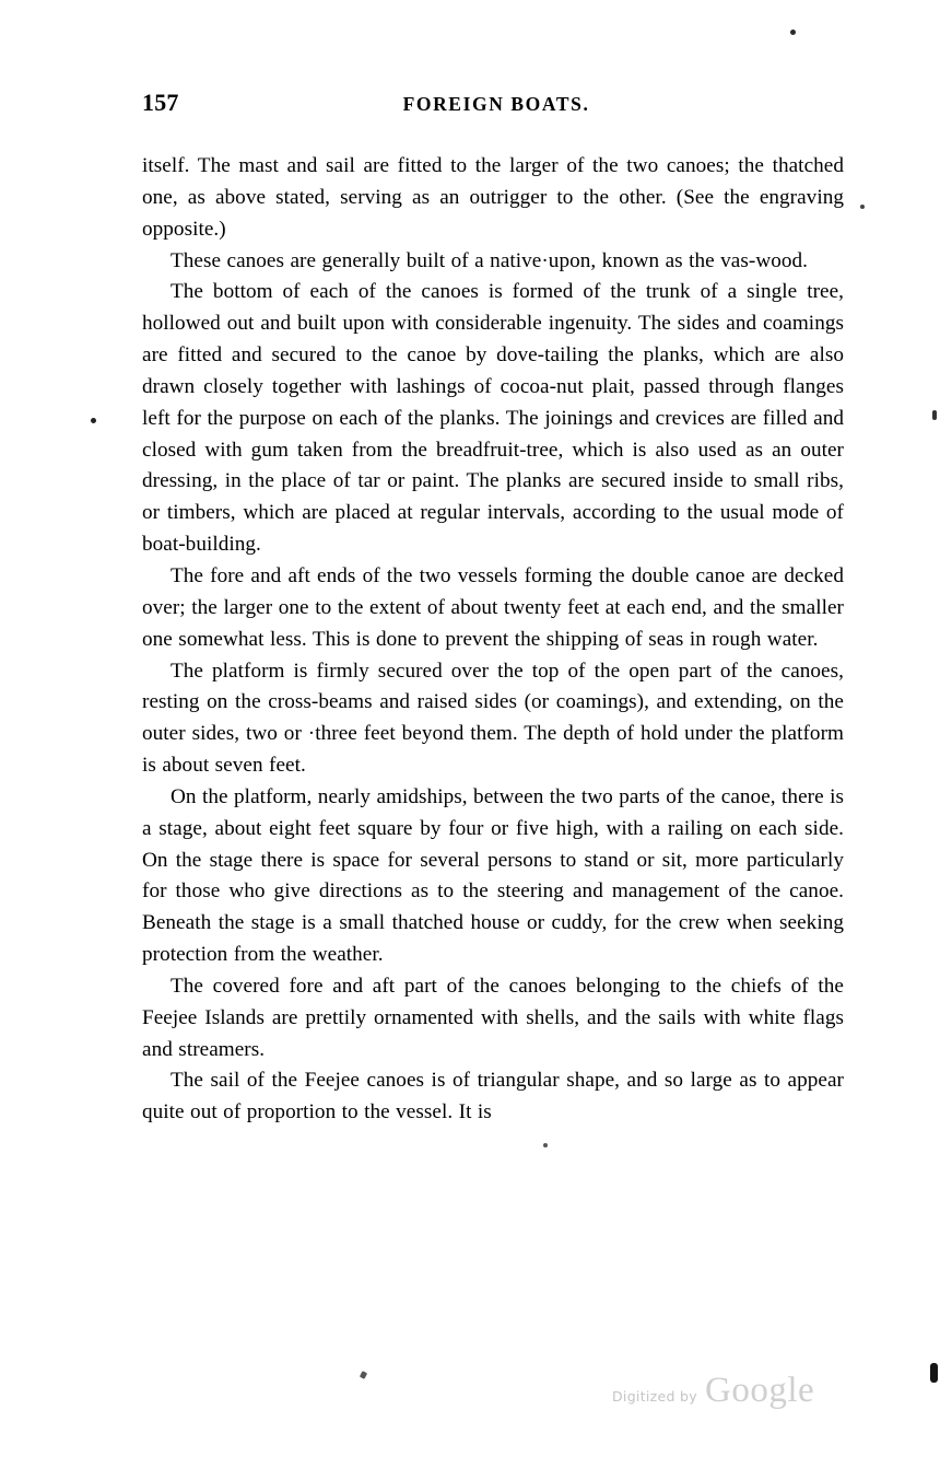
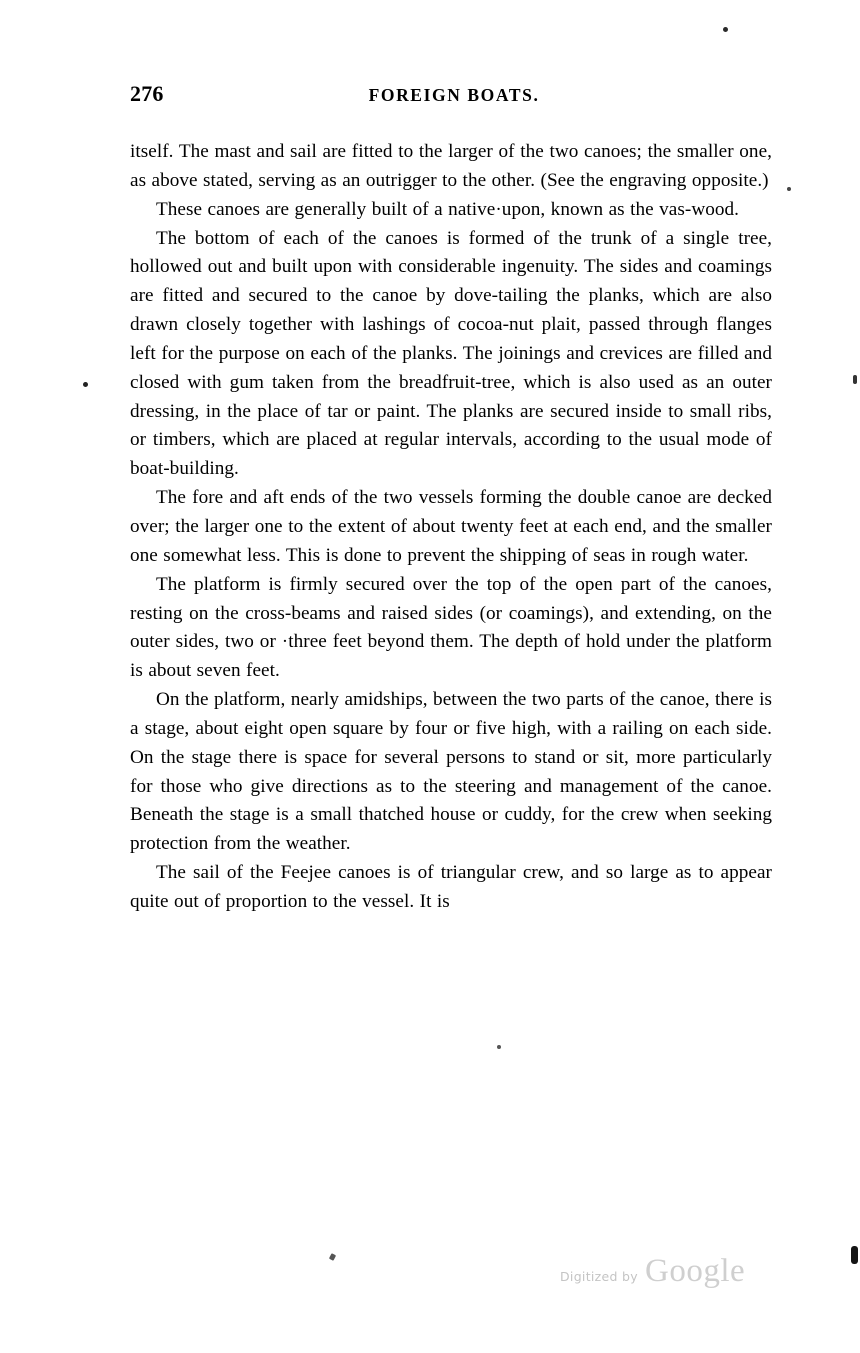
- 157
+ 276
  FOREIGN BOATS.
- itself. The mast and sail are fitted to the larger of the two canoes; the thatched one, as above stated, serving as an outrigger to the other. (See the engraving opposite.)
+ itself. The mast and sail are fitted to the larger of the two canoes; the smaller one, as above stated, serving as an outrigger to the other. (See the engraving opposite.)
  These canoes are generally built of a native·upon, known as the vas-wood.
  The bottom of each of the canoes is formed of the trunk of a single tree, hollowed out and built upon with considerable ingenuity. The sides and coamings are fitted and secured to the canoe by dove-tailing the planks, which are also drawn closely together with lashings of cocoa-nut plait, passed through flanges left for the purpose on each of the planks. The joinings and crevices are filled and closed with gum taken from the breadfruit-tree, which is also used as an outer dressing, in the place of tar or paint. The planks are secured inside to small ribs, or timbers, which are placed at regular intervals, according to the usual mode of boat-building.
  The fore and aft ends of the two vessels forming the double canoe are decked over; the larger one to the extent of about twenty feet at each end, and the smaller one somewhat less. This is done to prevent the shipping of seas in rough water.
  The platform is firmly secured over the top of the open part of the canoes, resting on the cross-beams and raised sides (or coamings), and extending, on the outer sides, two or ·three feet beyond them. The depth of hold under the platform is about seven feet.
- On the platform, nearly amidships, between the two parts of the canoe, there is a stage, about eight feet square by four or five high, with a railing on each side. On the stage there is space for several persons to stand or sit, more particularly for those who give directions as to the steering and management of the canoe. Beneath the stage is a small thatched house or cuddy, for the crew when seeking protection from the weather.
+ On the platform, nearly amidships, between the two parts of the canoe, there is a stage, about eight open square by four or five high, with a railing on each side. On the stage there is space for several persons to stand or sit, more particularly for those who give directions as to the steering and management of the canoe. Beneath the stage is a small thatched house or cuddy, for the crew when seeking protection from the weather.
- The covered fore and aft part of the canoes belonging to the chiefs of the Feejee Islands are prettily ornamented with shells, and the sails with white flags and streamers.
- The sail of the Feejee canoes is of triangular shape, and so large as to appear quite out of proportion to the vessel. It is
+ The sail of the Feejee canoes is of triangular crew, and so large as to appear quite out of proportion to the vessel. It is
  Digitized by
  Google
